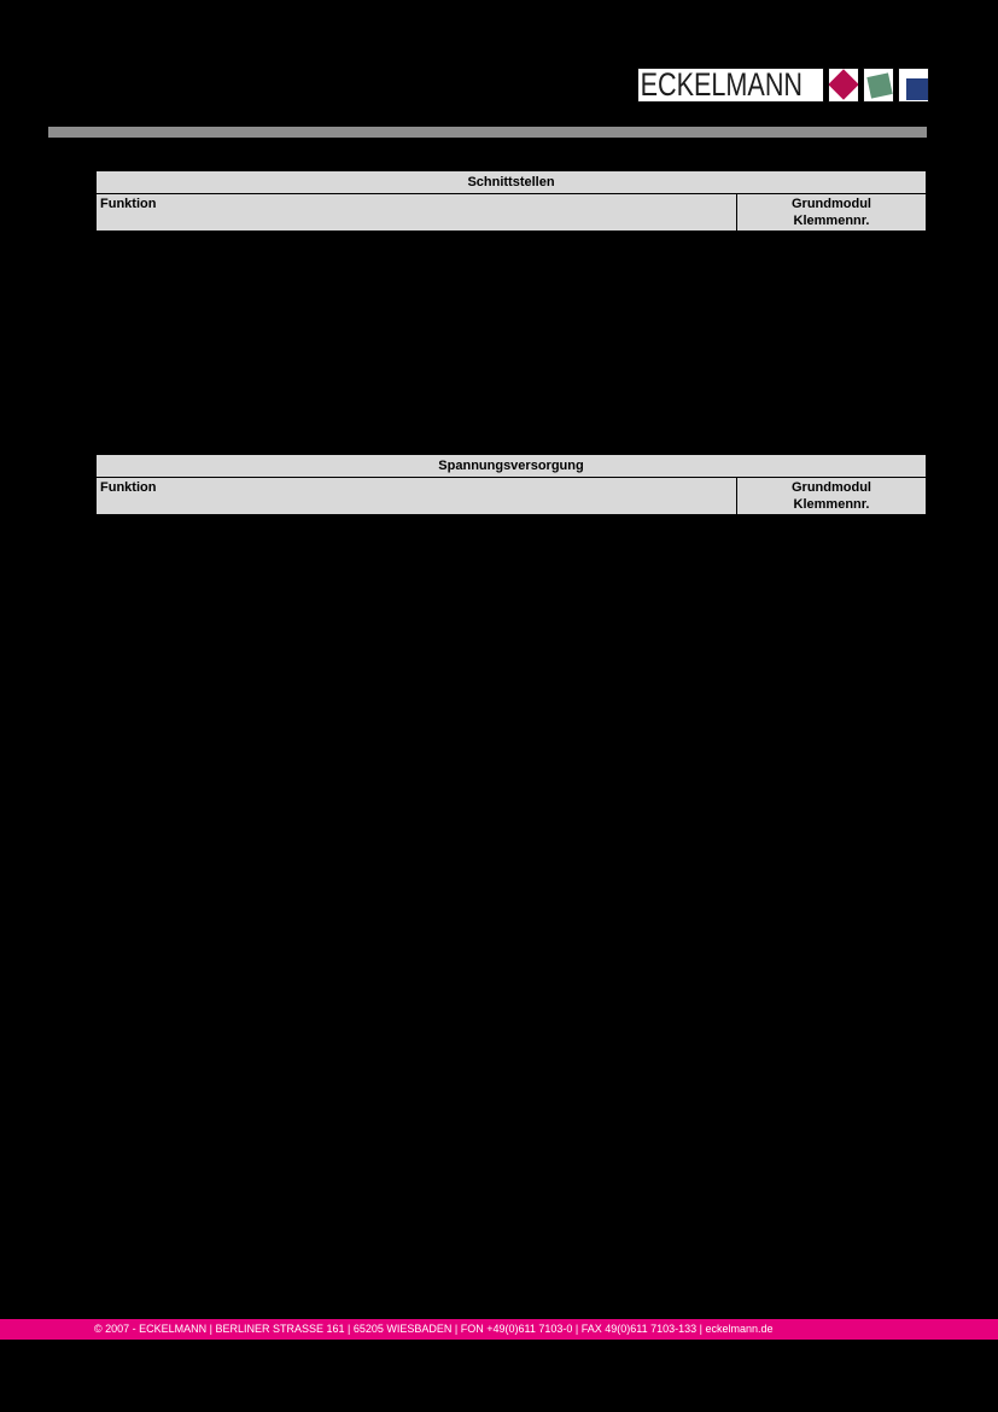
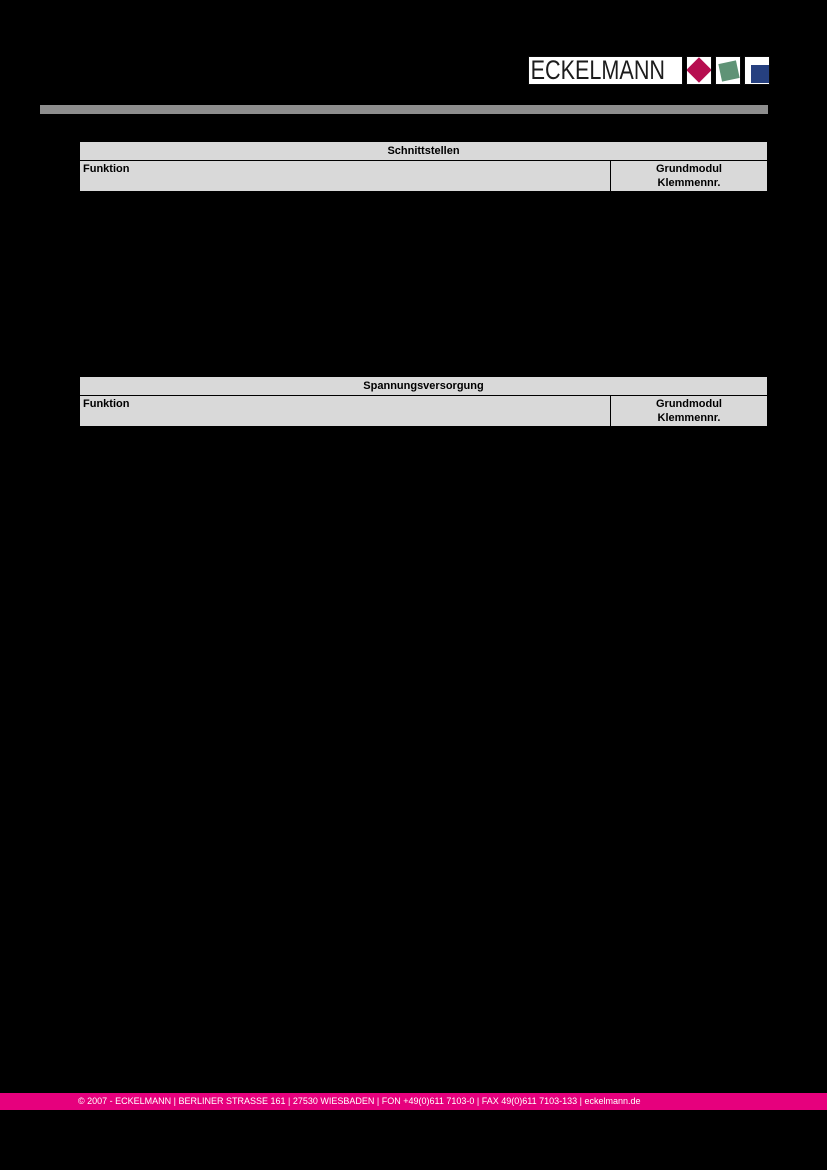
  ECKELMANN
  Schnittstellen
  Funktion
  Grundmodul
  Klemmennr.
  Spannungsversorgung
  Funktion
  Grundmodul
  Klemmennr.
- © 2007 - ECKELMANN | BERLINER STRASSE 161 | 65205 WIESBADEN | FON +49(0)611 7103-0 | FAX 49(0)611 7103-133 | eckelmann.de
+ © 2007 - ECKELMANN | BERLINER STRASSE 161 | 27530 WIESBADEN | FON +49(0)611 7103-0 | FAX 49(0)611 7103-133 | eckelmann.de
